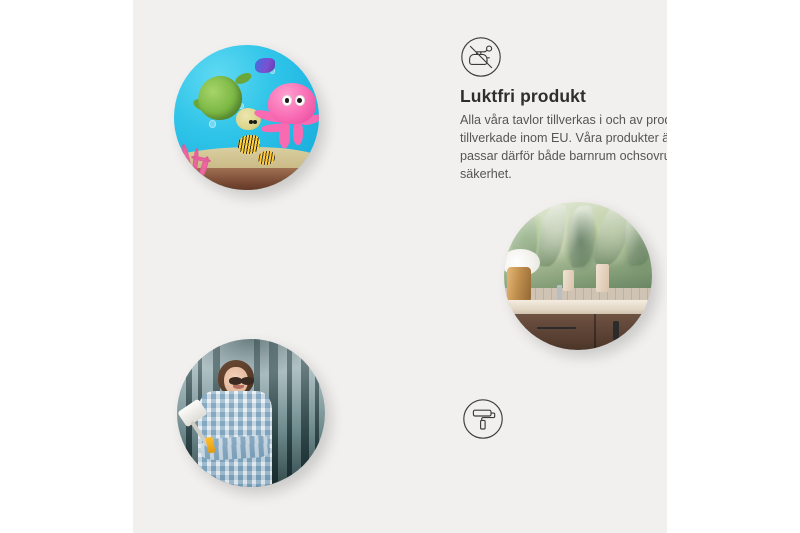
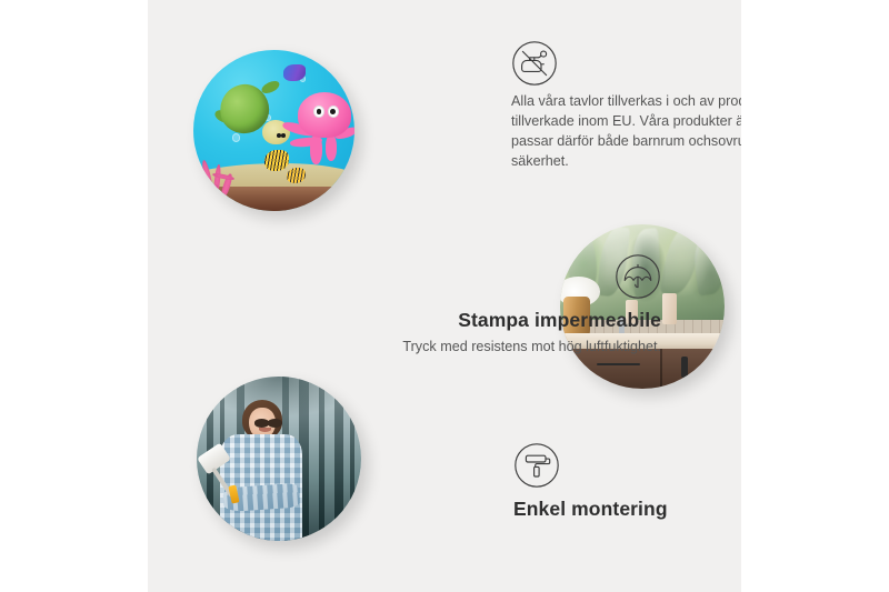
- Luktfri produkt
  Alla våra tavlor tillverkas i och av pro tillverkade inom EU. Våra produkter ä passar därför både barnrum ochsovr säkerhet.
+ Stampa impermeabile
+ Tryck med resistens mot hög luftfuktighet.
+ Enkel montering
